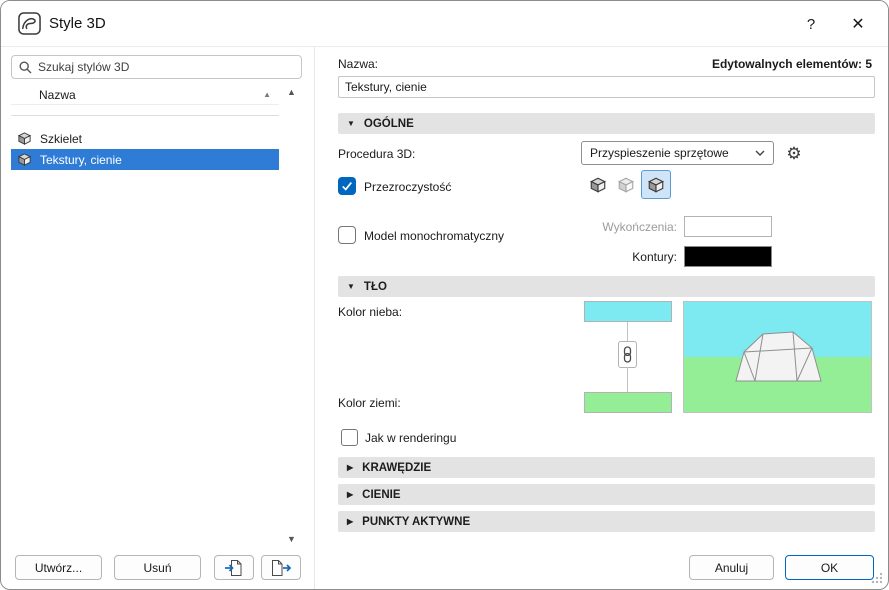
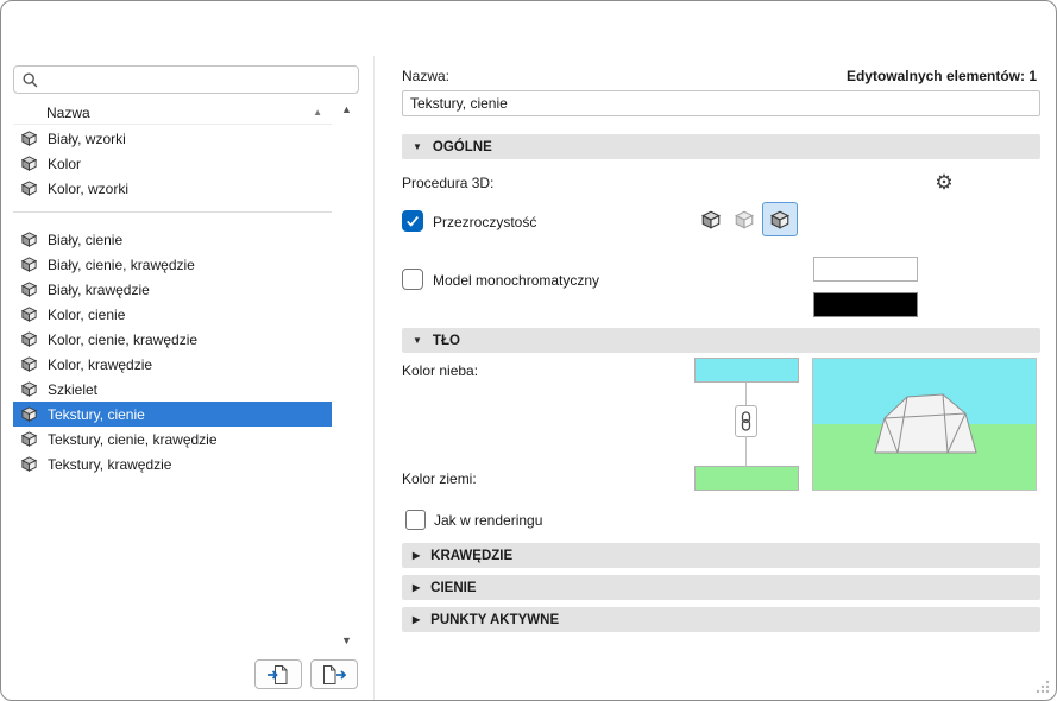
- Style 3D
- ?
- ✕
- Szukaj stylów 3D
  Nazwa
  ▲
+ Biały, wzorki
+ Kolor
+ Kolor, wzorki
+ Biały, cienie
+ Biały, cienie, krawędzie
+ Biały, krawędzie
+ Kolor, cienie
+ Kolor, cienie, krawędzie
+ Kolor, krawędzie
  Szkielet
  Tekstury, cienie
+ Tekstury, cienie, krawędzie
+ Tekstury, krawędzie
  ▲
  ▼
- Utwórz...
- Usuń
  Nazwa:
- Edytowalnych elementów: 5
+ Edytowalnych elementów: 1
  Tekstury, cienie
  ▼
  OGÓLNE
  Procedura 3D:
- Przyspieszenie sprzętowe
  ⚙
  Przezroczystość
  Model monochromatyczny
- Wykończenia:
- Kontury:
  ▼
  TŁO
  Kolor nieba:
  Kolor ziemi:
  Jak w renderingu
  ▶
  KRAWĘDZIE
  ▶
  CIENIE
  ▶
  PUNKTY AKTYWNE
- Anuluj
- OK
